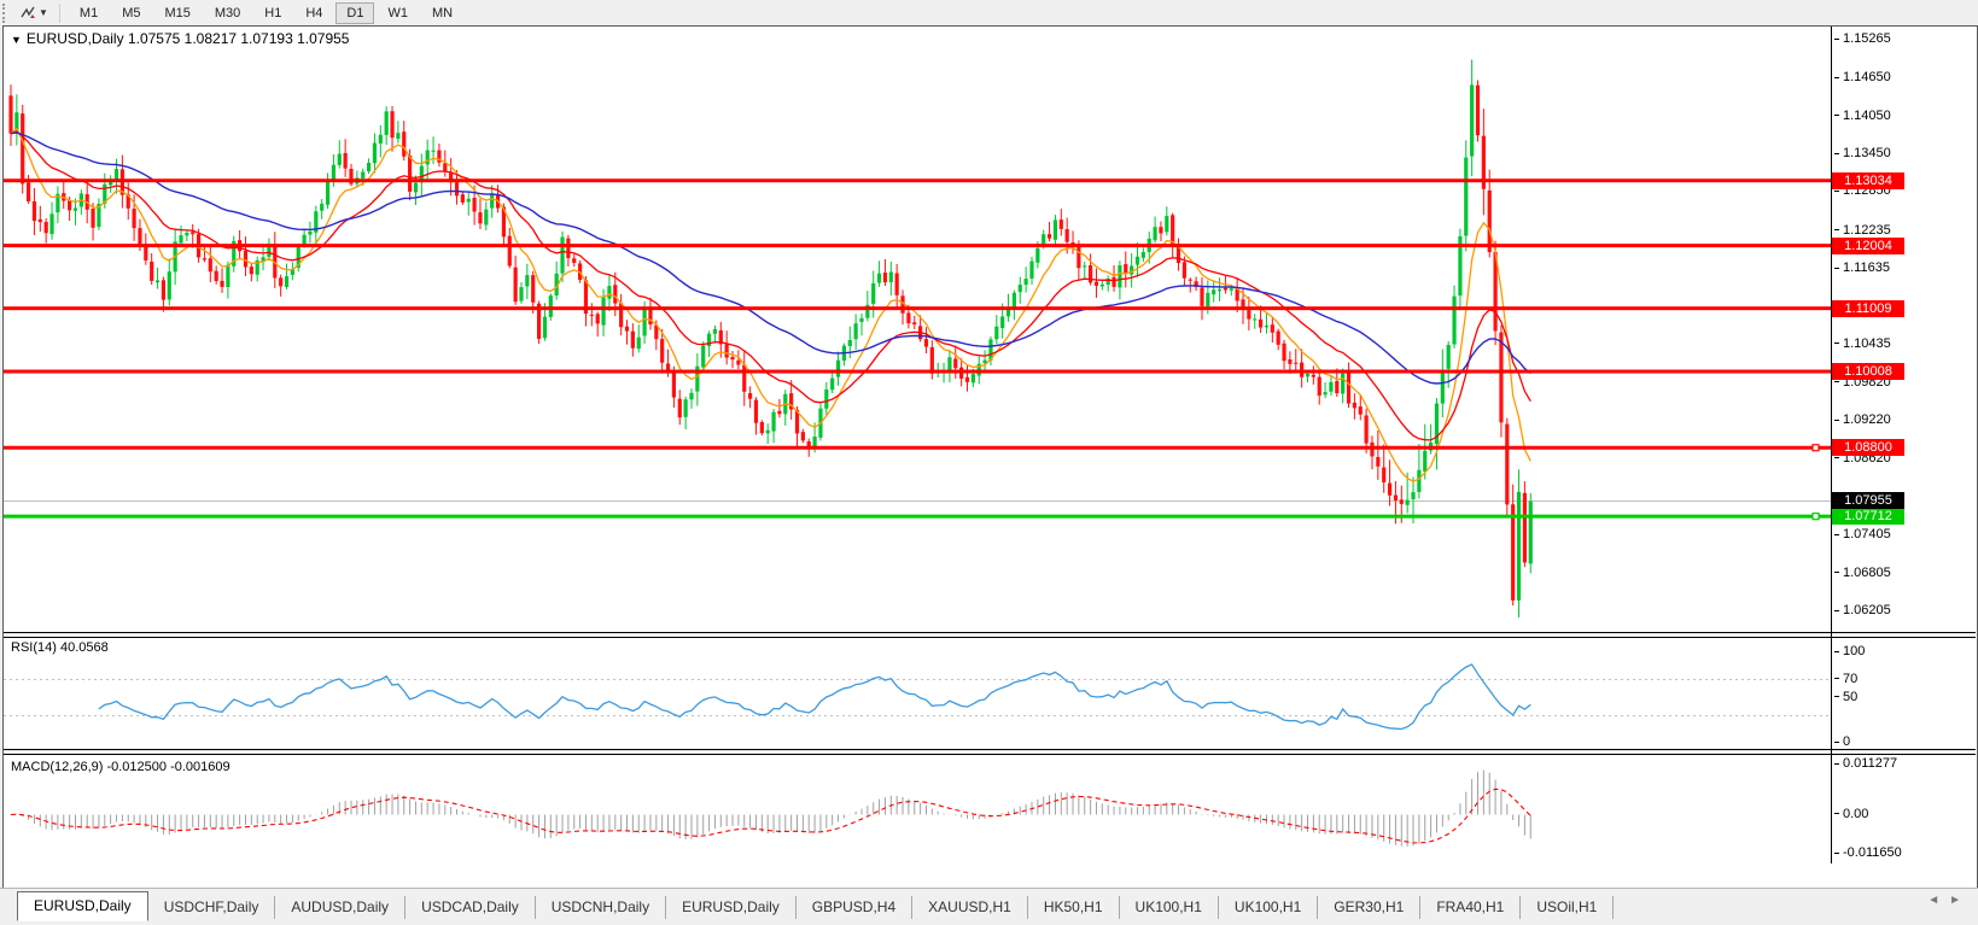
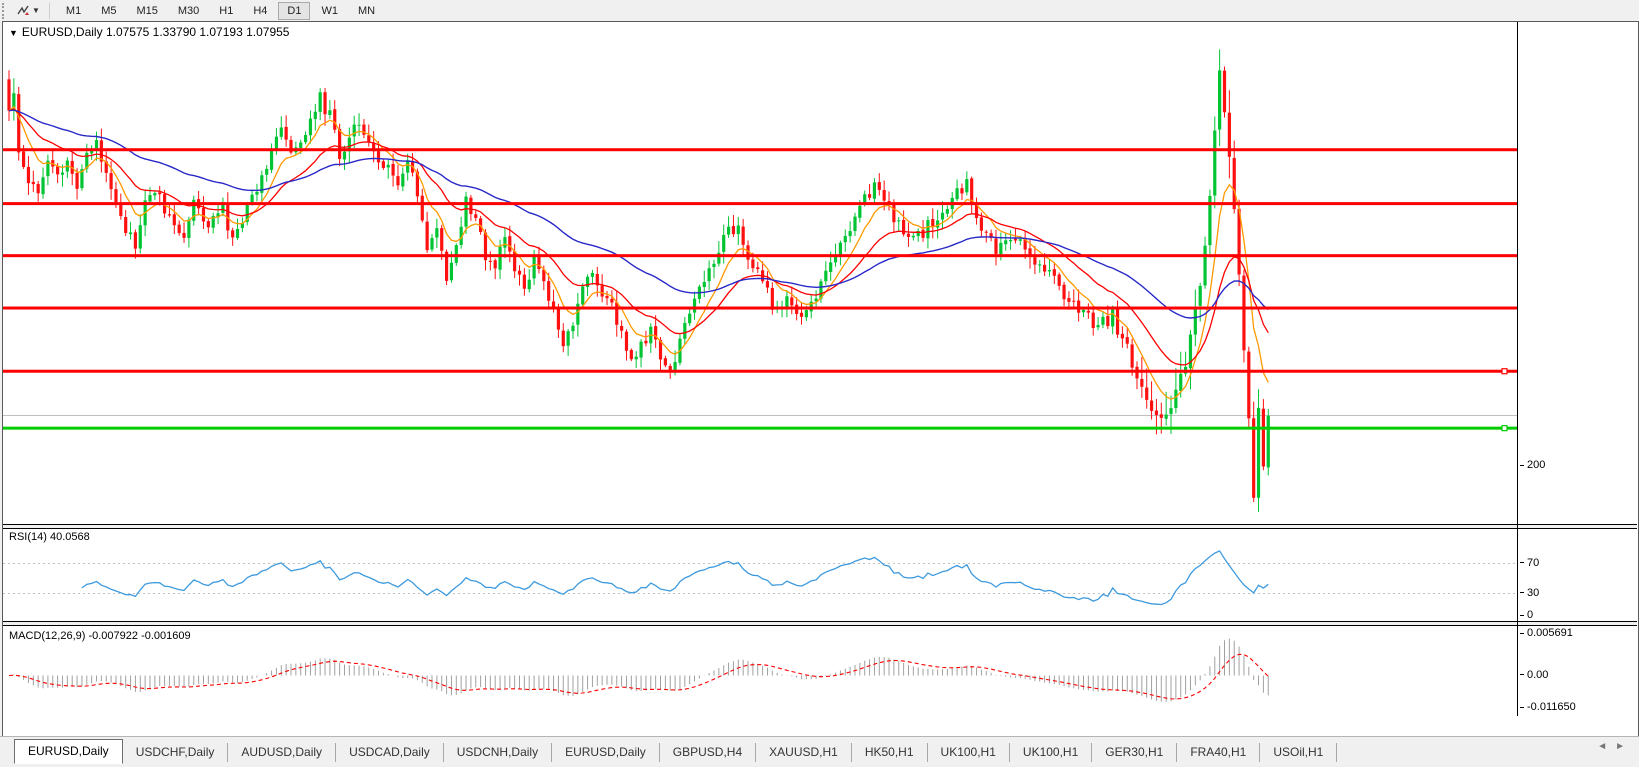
  ▼
  M1
  M5
  M15
  M30
  H1
  H4
  D1
  W1
  MN
- ▼ EURUSD,Daily 1.07575 1.08217 1.07193 1.07955
+ ▼ EURUSD,Daily 1.07575 1.33790 1.07193 1.07955
  RSI(14) 40.0568
- MACD(12,26,9) -0.012500 -0.001609
+ MACD(12,26,9) -0.007922 -0.001609
- 1.15265
- 1.14650
- 1.14050
- 1.13450
- 1.12850
- 1.12235
- 1.11635
- 1.10435
- 1.09820
- 1.09220
- 1.08620
- 1.07405
- 1.06805
- 1.06205
- 1.13034
- 1.12004
- 1.11009
- 1.10008
- 1.08800
- 1.07712
- 1.07955
- 100
+ 200
  70
- 50
+ 30
  0
- 0.011277
+ 0.005691
  0.00
  -0.011650
  EURUSD,Daily
  USDCHF,Daily
  AUDUSD,Daily
  USDCAD,Daily
  USDCNH,Daily
  EURUSD,Daily
  GBPUSD,H4
  XAUUSD,H1
  HK50,H1
  UK100,H1
  UK100,H1
  GER30,H1
  FRA40,H1
  USOil,H1
  ◄►
